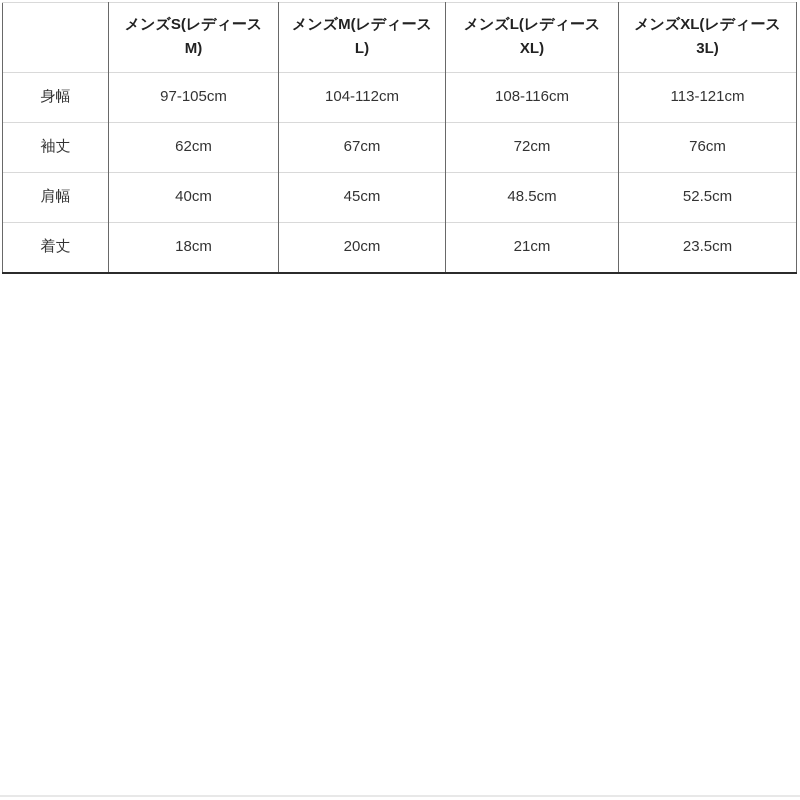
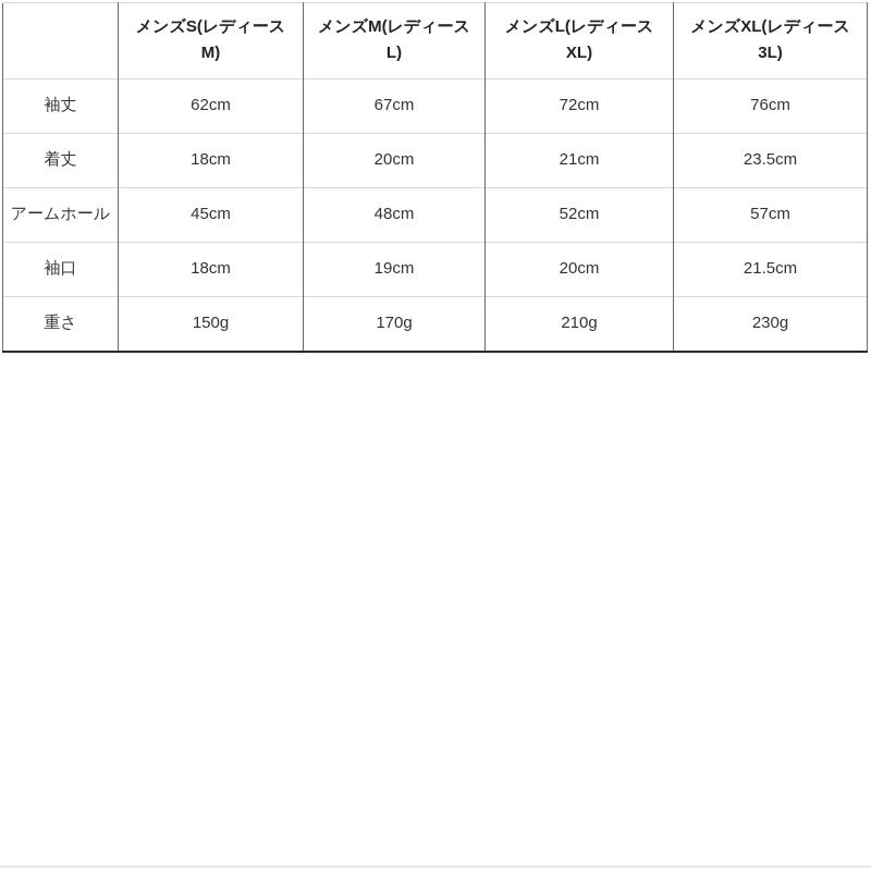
  	メンズS(レディースM)	メンズM(レディースL)	メンズL(レディースXL)	メンズXL(レディース3L)
- 身幅	97-105cm	104-112cm	108-116cm	113-121cm
  袖丈	62cm	67cm	72cm	76cm
- 肩幅	40cm	45cm	48.5cm	52.5cm
  着丈	18cm	20cm	21cm	23.5cm
+ アームホール	45cm	48cm	52cm	57cm
+ 袖口	18cm	19cm	20cm	21.5cm
+ 重さ	150g	170g	210g	230g
